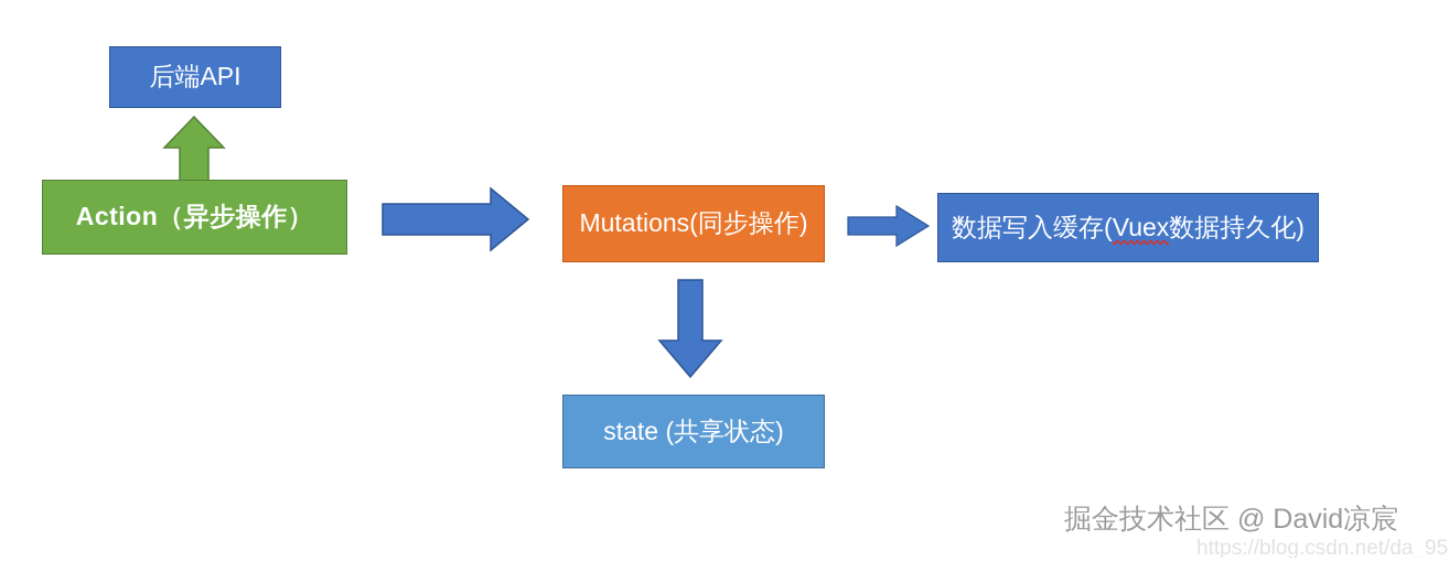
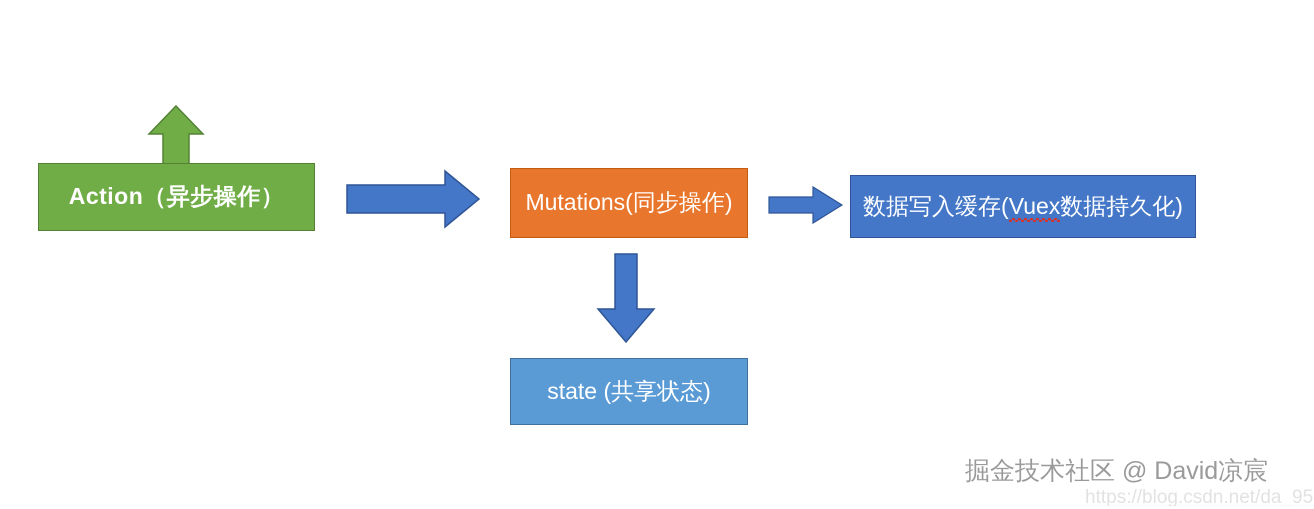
- 后端API
  Action（异步操作）
  Mutations(同步操作)
  数据写入缓存(Vuex数据持久化)
  state (共享状态)
  掘金技术社区 @ David凉宸
  https://blog.csdn.net/da_95
